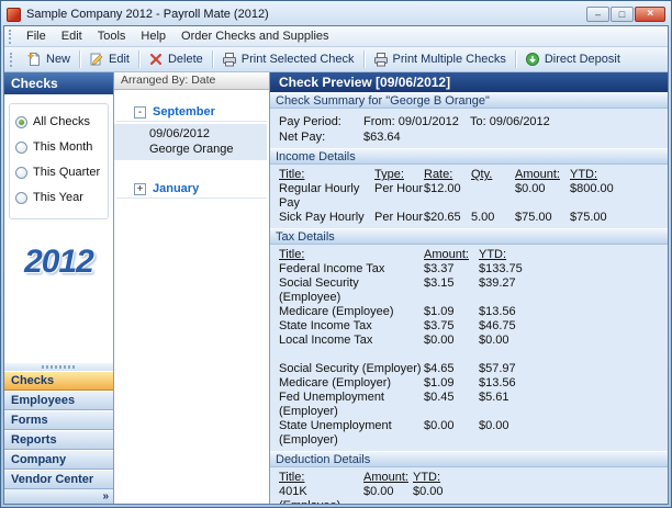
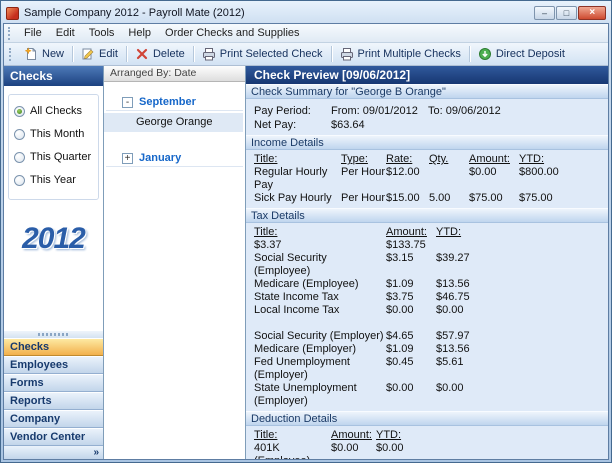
  Sample Company 2012 - Payroll Mate (2012)
  –
  □
  ×
  File
  Edit
  Tools
  Help
  Order Checks and Supplies
  New
  Edit
  Delete
  Print Selected Check
  Print Multiple Checks
  Direct Deposit
  Checks
  All Checks
  This Month
  This Quarter
  This Year
  2012
  Checks
  Employees
  Forms
  Reports
  Company
  Vendor Center
  »
  Arranged By: Date
  -
  September
- 09/06/2012
  George Orange
  +
  January
  Check Preview [09/06/2012]
  Check Summary for "George B Orange"
  Pay Period:
  From: 09/01/2012
  To: 09/06/2012
  Net Pay:
  $63.64
  Income Details
  Title:
  Type:
  Rate:
  Qty.
  Amount:
  YTD:
  Regular Hourly Pay
  Per Hour
  $12.00
  $0.00
  $800.00
  Sick Pay Hourly
  Per Hour
- $20.65
+ $15.00
  5.00
  $75.00
  $75.00
  Tax Details
  Title:
  Amount:
  YTD:
- Federal Income Tax
  $3.37
  $133.75
  Social Security (Employee)
  $3.15
  $39.27
  Medicare (Employee)
  $1.09
  $13.56
  State Income Tax
  $3.75
  $46.75
  Local Income Tax
  $0.00
  $0.00
  Social Security (Employer)
  $4.65
  $57.97
  Medicare (Employer)
  $1.09
  $13.56
  Fed Unemployment (Employer)
  $0.45
  $5.61
  State Unemployment (Employer)
  $0.00
  $0.00
  Deduction Details
  Title:
  Amount:
  YTD:
  $0.00
  $0.00
